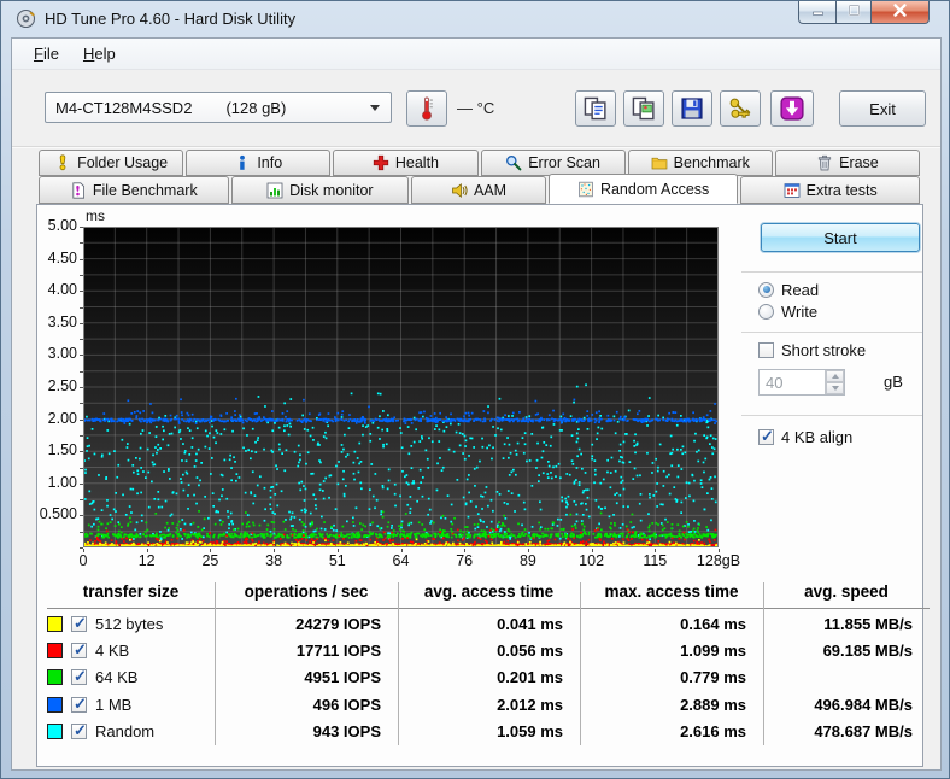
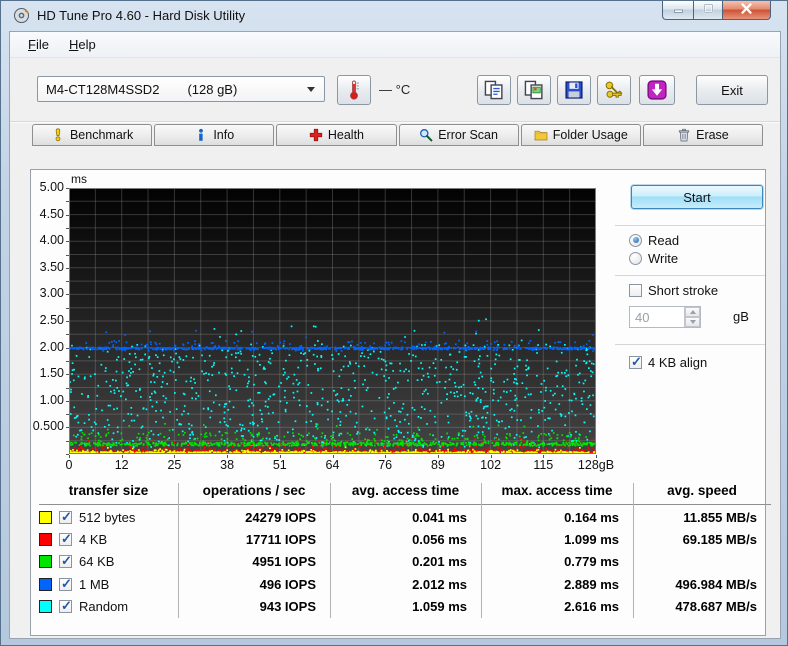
  HD Tune Pro 4.60 - Hard Disk Utility
  File
  Help
  M4-CT128M4SSD2
  (128 gB)
  — °C
  Exit
- Folder Usage
+ Benchmark
  Info
  Health
  Error Scan
- Benchmark
+ Folder Usage
  Erase
- File Benchmark
- Disk monitor
- AAM
- Random Access
- Extra tests
  ms
  5.00
  4.50
  4.00
  3.50
  3.00
  2.50
  2.00
  1.50
  1.00
  0.500
  0
  12
  25
  38
  51
  64
  76
  89
  102
  115
  128gB
  Start
  Read
  Write
  Short stroke
  40
  gB
  4 KB align
  transfer size
  operations / sec
  avg. access time
  max. access time
  avg. speed
  512 bytes
  24279 IOPS
  0.041 ms
  0.164 ms
  11.855 MB/s
  4 KB
  17711 IOPS
  0.056 ms
  1.099 ms
  69.185 MB/s
  64 KB
  4951 IOPS
  0.201 ms
  0.779 ms
  1 MB
  496 IOPS
  2.012 ms
  2.889 ms
  496.984 MB/s
  Random
  943 IOPS
  1.059 ms
  2.616 ms
  478.687 MB/s
